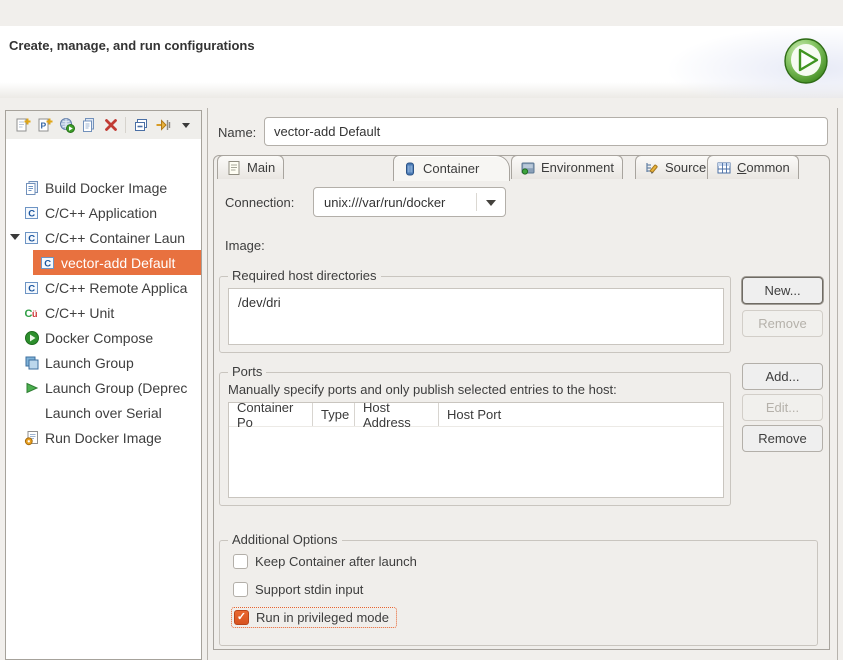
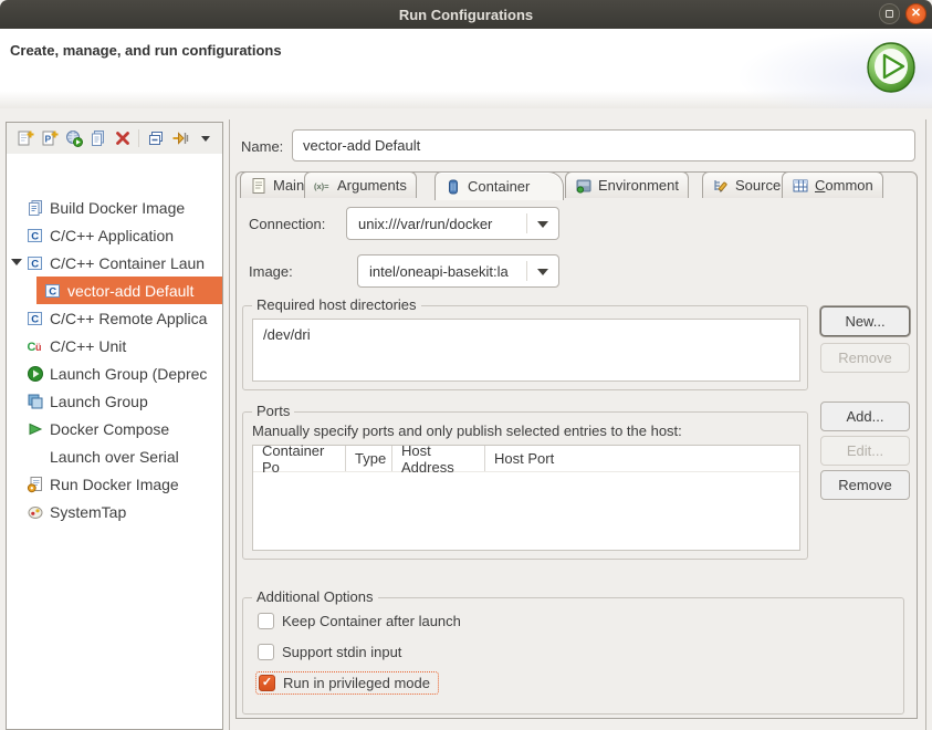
+ Run Configurations
+ ✕
  Create, manage, and run configurations
  P
  Build Docker Image
  C
  C/C++ Application
  C
  C/C++ Container Laun
  C
  vector-add Default
  C
  C/C++ Remote Applica
  C
  ü
  C/C++ Unit
- Docker Compose
+ Launch Group (Deprec
  Launch Group
- Launch Group (Deprec
+ Docker Compose
  Launch over Serial
  Run Docker Image
+ SystemTap
  Name:
  vector-add Default
  Main
+ (x)=
+ Arguments
  Container
  Environment
  Source
  Common
  Connection:
  unix:///var/run/docker
  Image:
+ intel/oneapi-basekit:la
  Required host directories
  /dev/dri
  New...
  Remove
  Ports
  Manually specify ports and only publish selected entries to the host:
  Container Po
  Type
  Host Address
  Host Port
  Add...
  Edit...
  Remove
  Additional Options
  Keep Container after launch
  Support stdin input
  ✓
  Run in privileged mode
